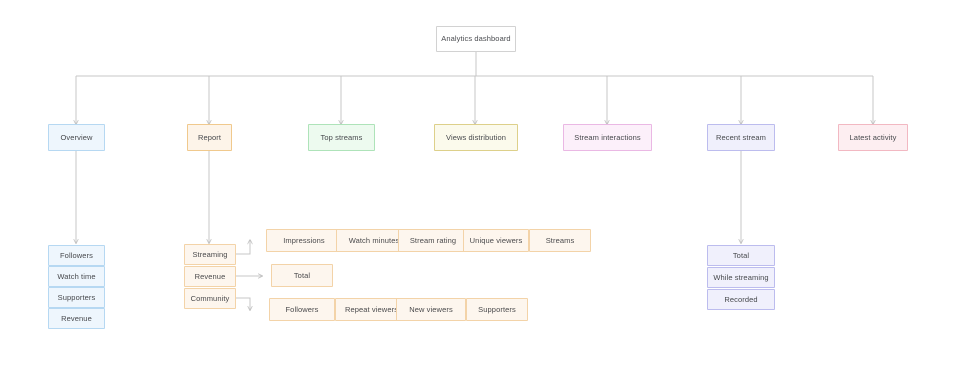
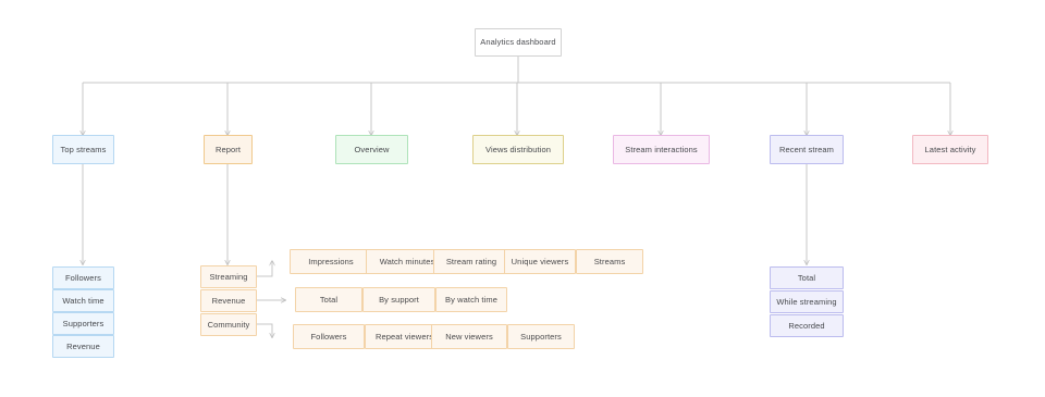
  Analytics dashboard
- Overview
+ Top streams
  Report
- Top streams
+ Overview
  Views distribution
  Stream interactions
  Recent stream
  Latest activity
  Followers
  Watch time
  Supporters
  Revenue
  Streaming
  Revenue
  Community
  Impressions
  Watch minute
  Stream rating
  Unique viewers
  Streams
  Total
+ By support
+ By watch time
  Followers
  Repeat viewer
  New viewers
  Supporters
  Total
  While streaming
  Recorded
